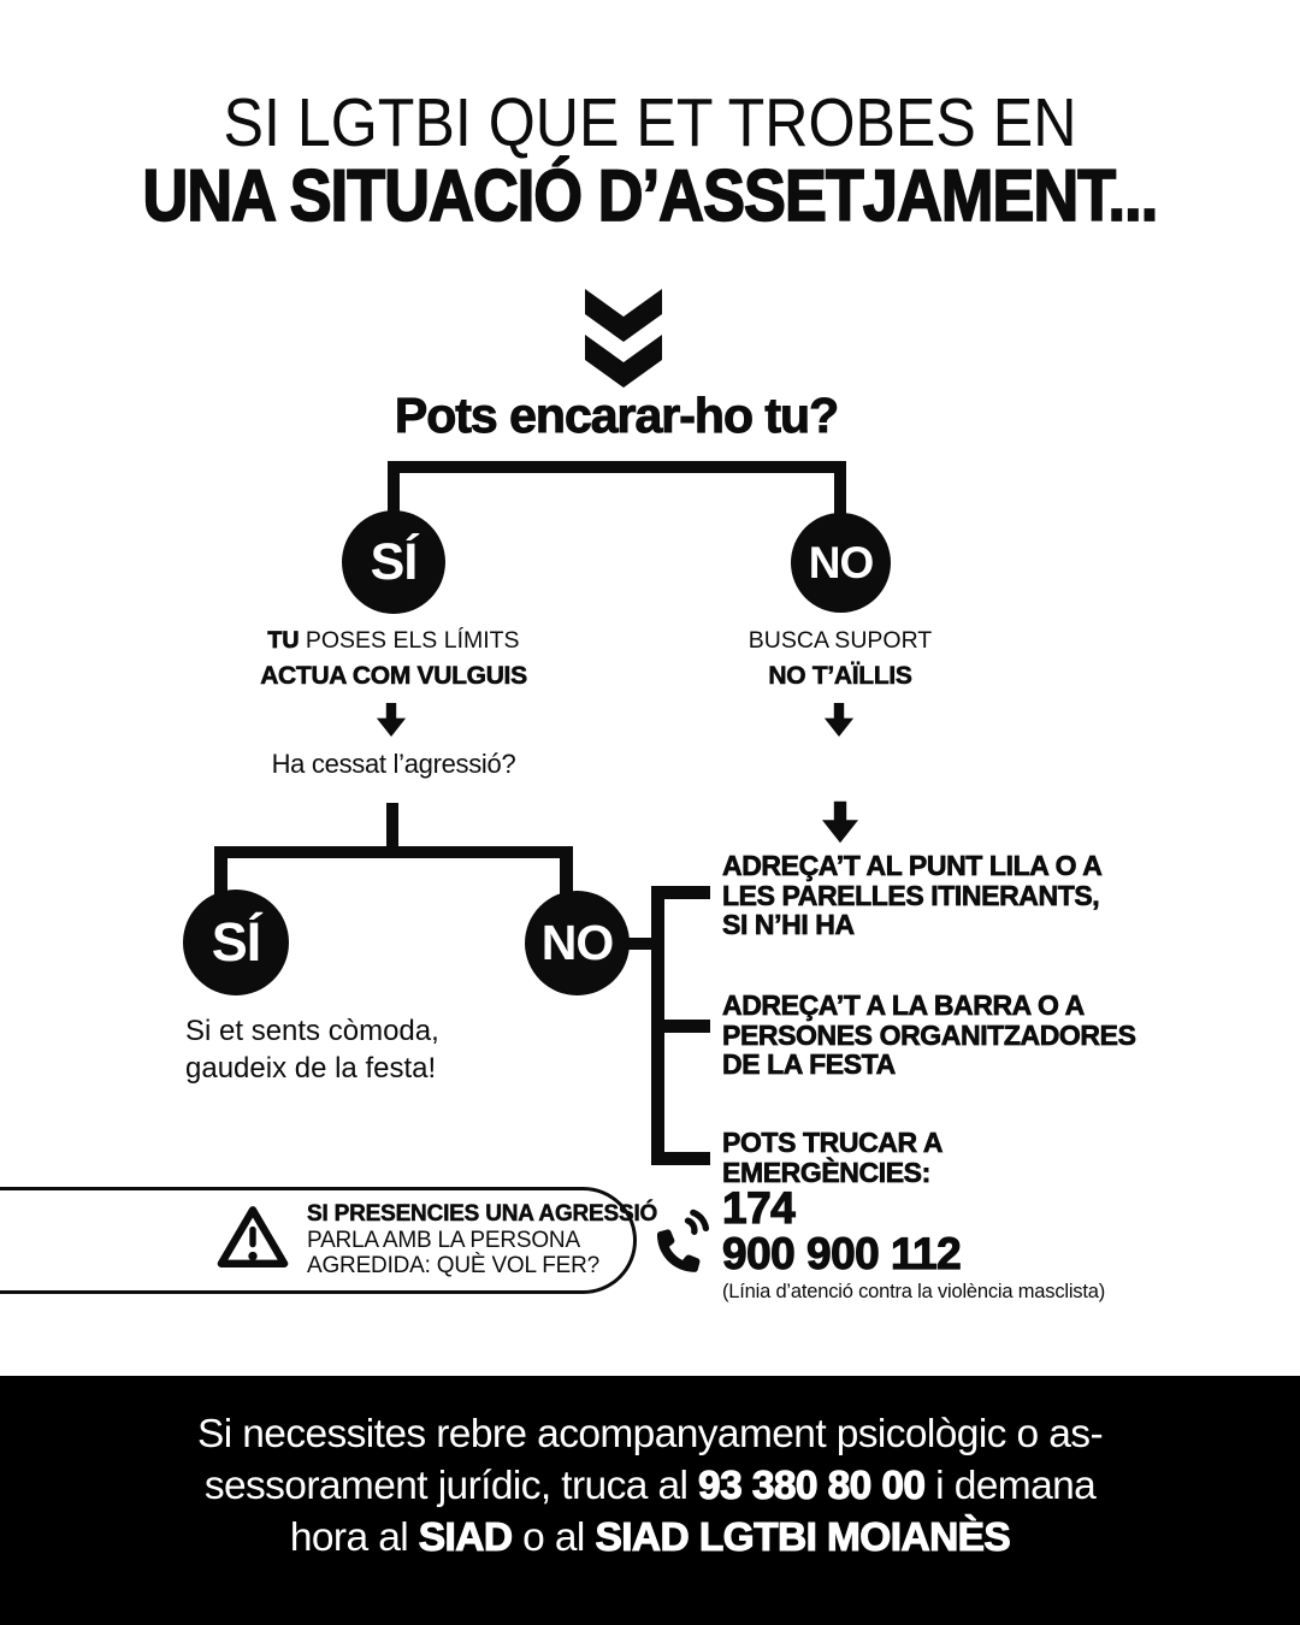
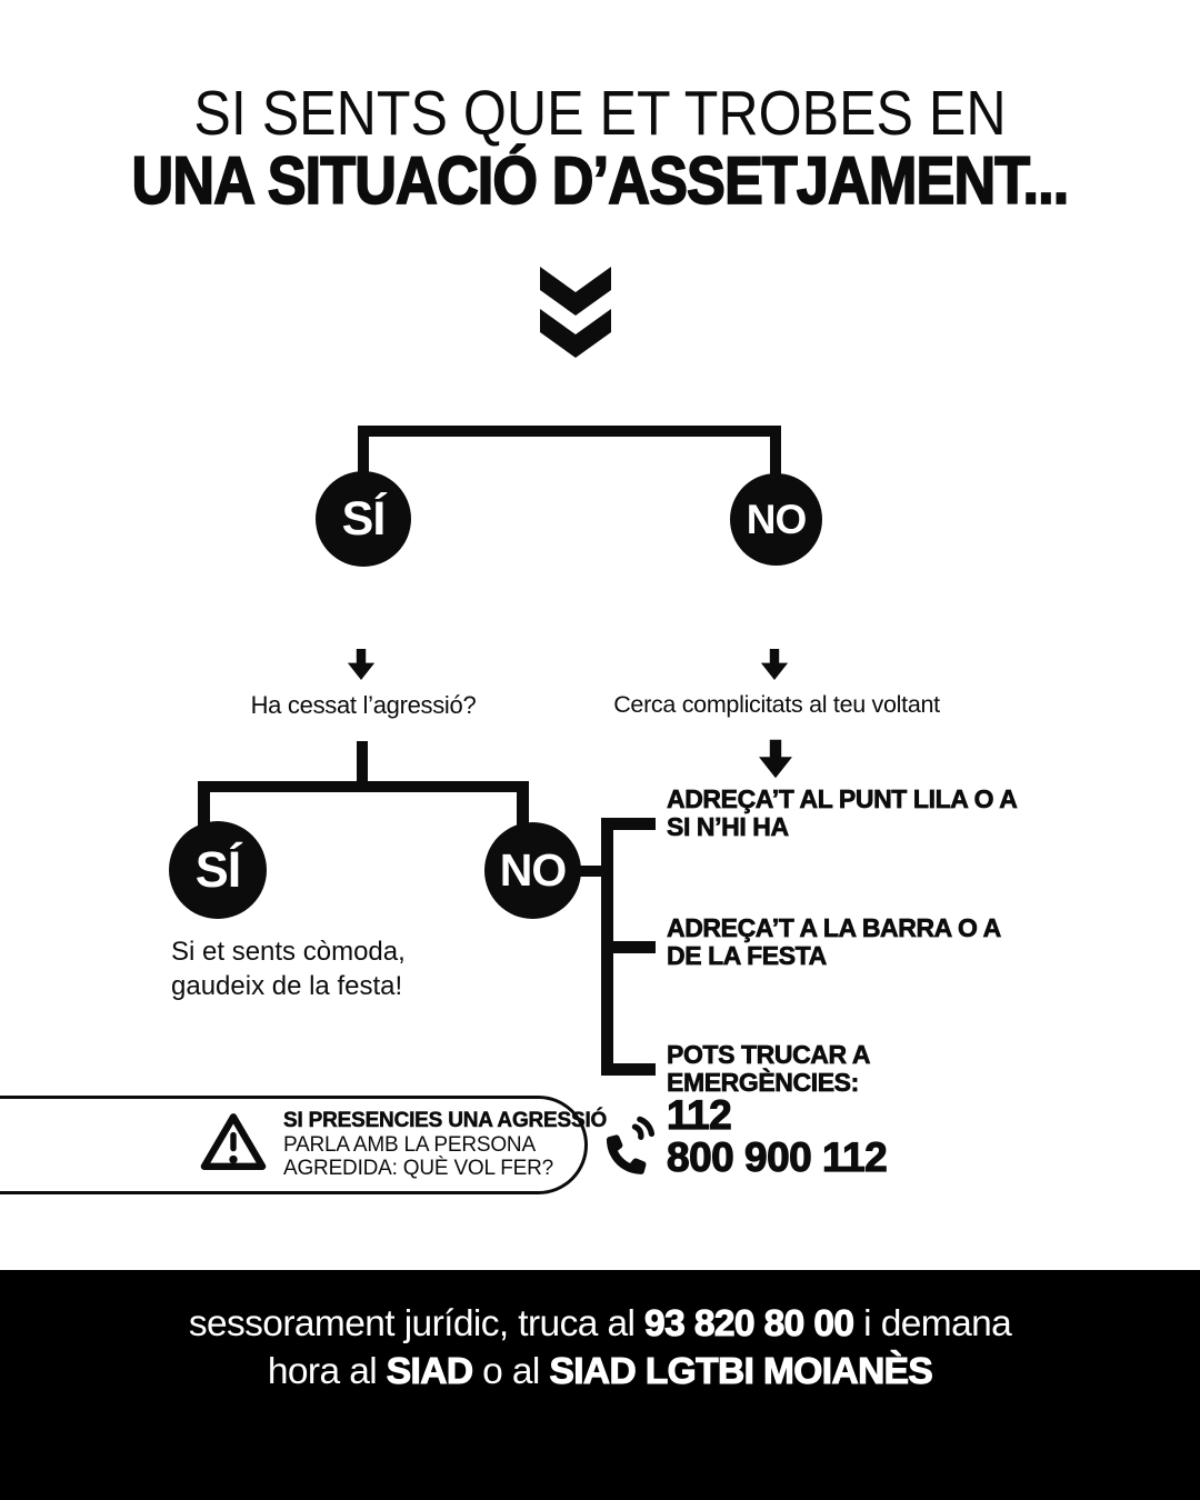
- SI LGTBI QUE ET TROBES EN
+ SI SENTS QUE ET TROBES EN
  UNA SITUACIÓ D’ASSETJAMENT...
- Pots encarar-ho tu?
  SÍ
  NO
- TU POSES ELS LÍMITS
- ACTUA COM VULGUIS
- BUSCA SUPORT
- NO T’AÏLLIS
  Ha cessat l’agressió?
+ Cerca complicitats al teu voltant
  SÍ
  NO
  Si et sents còmoda,
  gaudeix de la festa!
  ADREÇA’T AL PUNT LILA O A
- LES PARELLES ITINERANTS,
  SI N’HI HA
  ADREÇA’T A LA BARRA O A
- PERSONES ORGANITZADORES
  DE LA FESTA
  POTS TRUCAR A
  EMERGÈNCIES:
- 174
+ 112
- 900 900 112
+ 800 900 112
- (Línia d’atenció contra la violència masclista)
  SI PRESENCIES UNA AGRESSIÓ
  PARLA AMB LA PERSONA
  AGREDIDA: QUÈ VOL FER?
- Si necessites rebre acompanyament psicològic o as-
- sessorament jurídic, truca al 93 380 80 00 i demana
+ sessorament jurídic, truca al 93 820 80 00 i demana
  hora al SIAD o al SIAD LGTBI MOIANÈS
